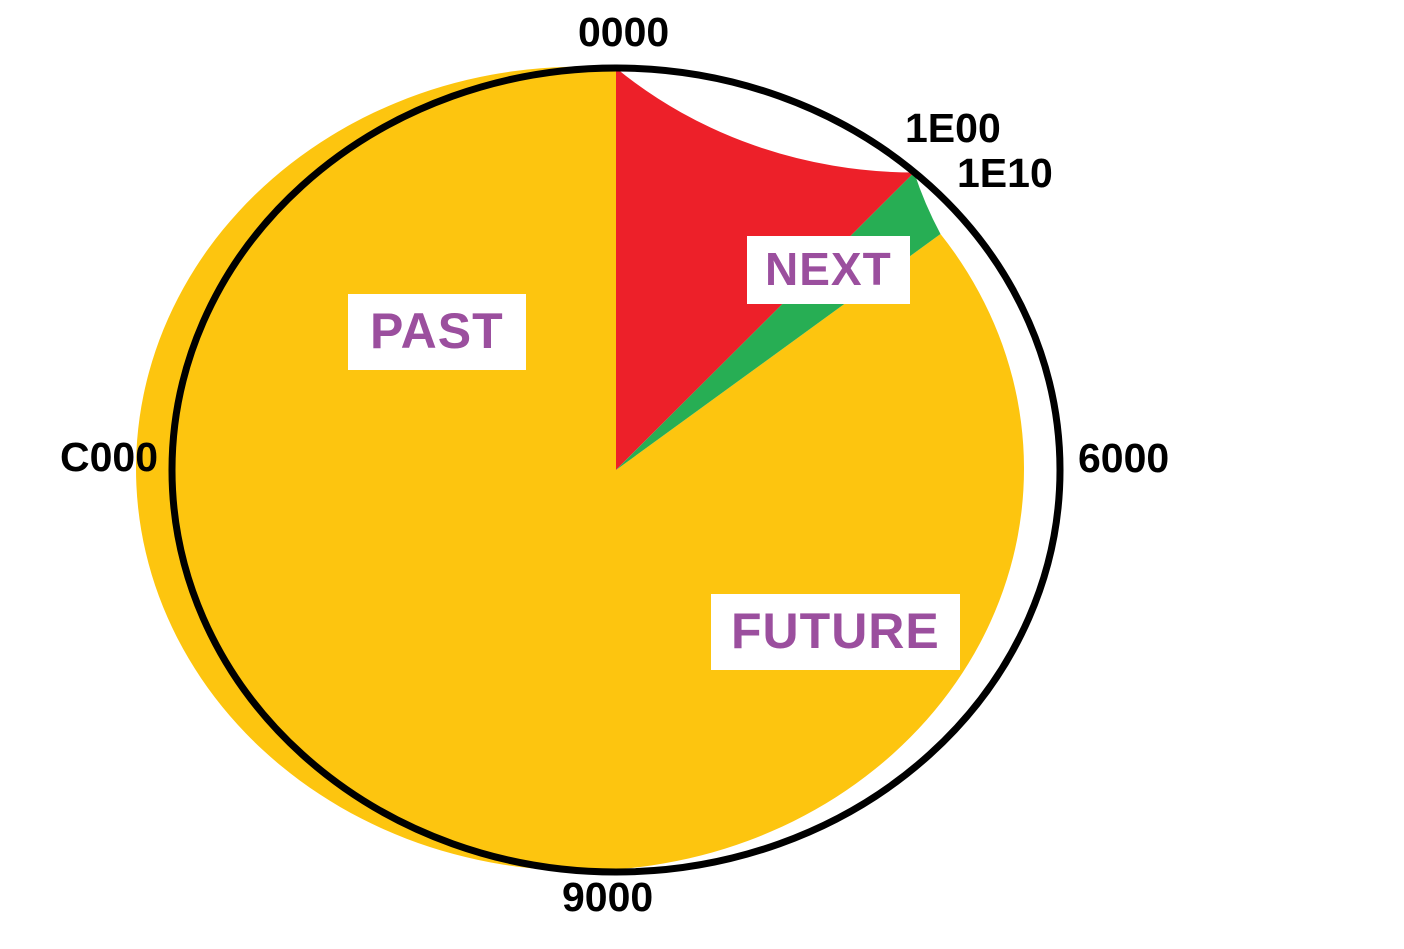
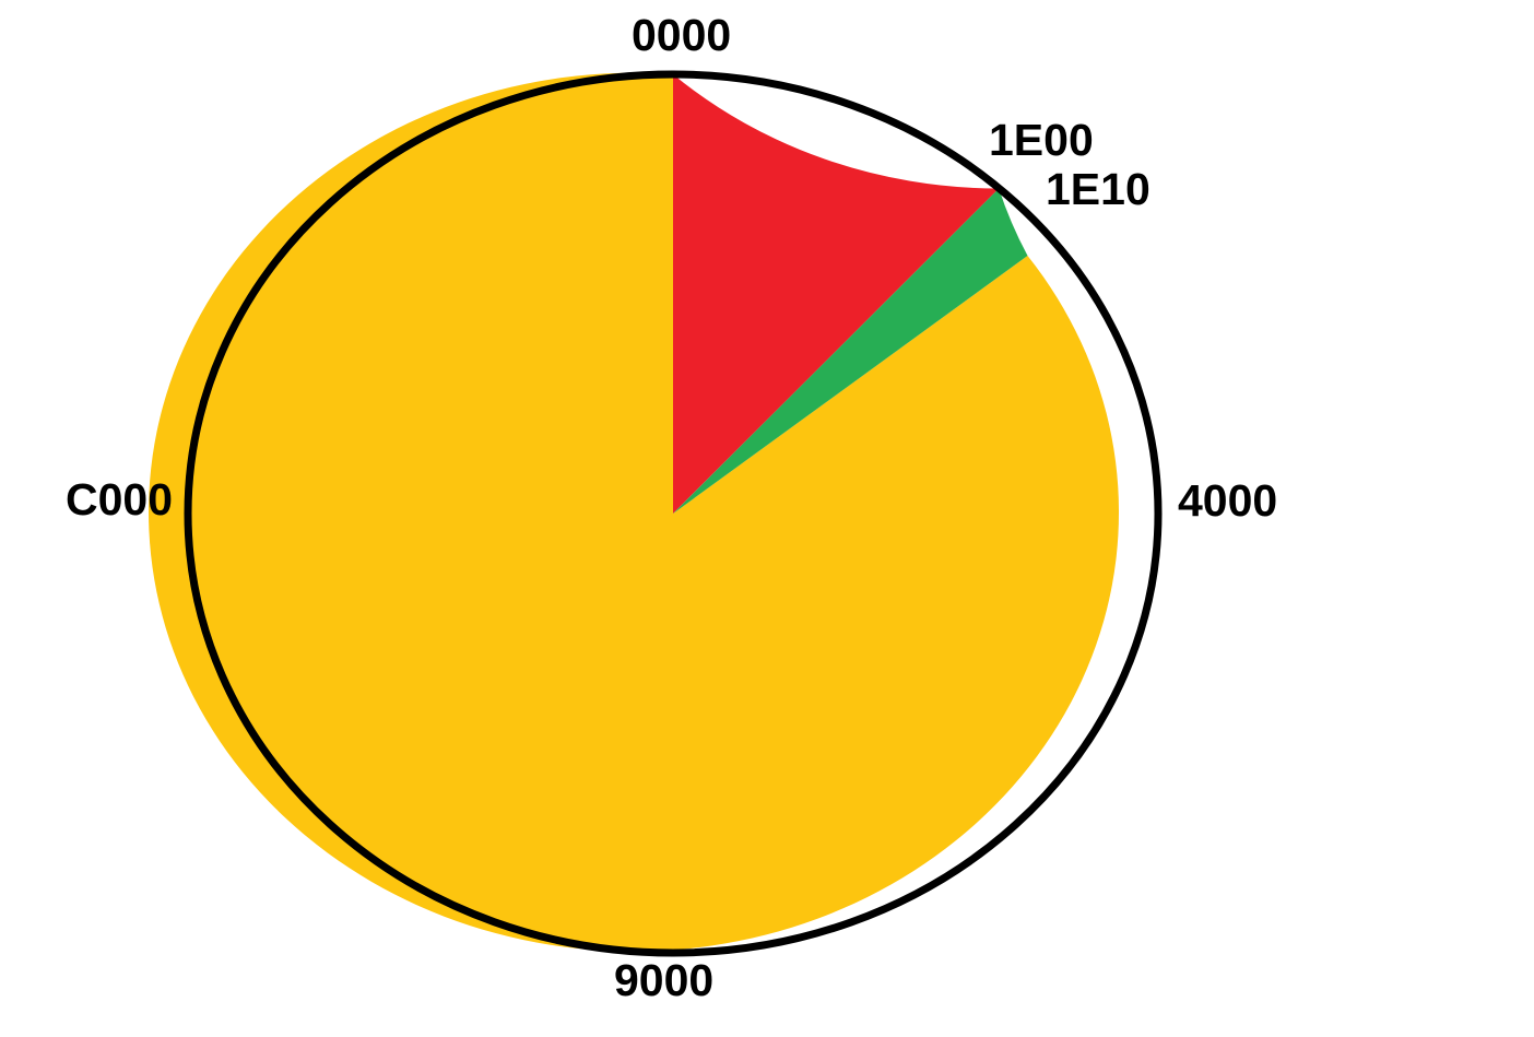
  0000
  1E00
  1E10
- 6000
+ 4000
  9000
  C000
- PAST
- NEXT
- FUTURE
